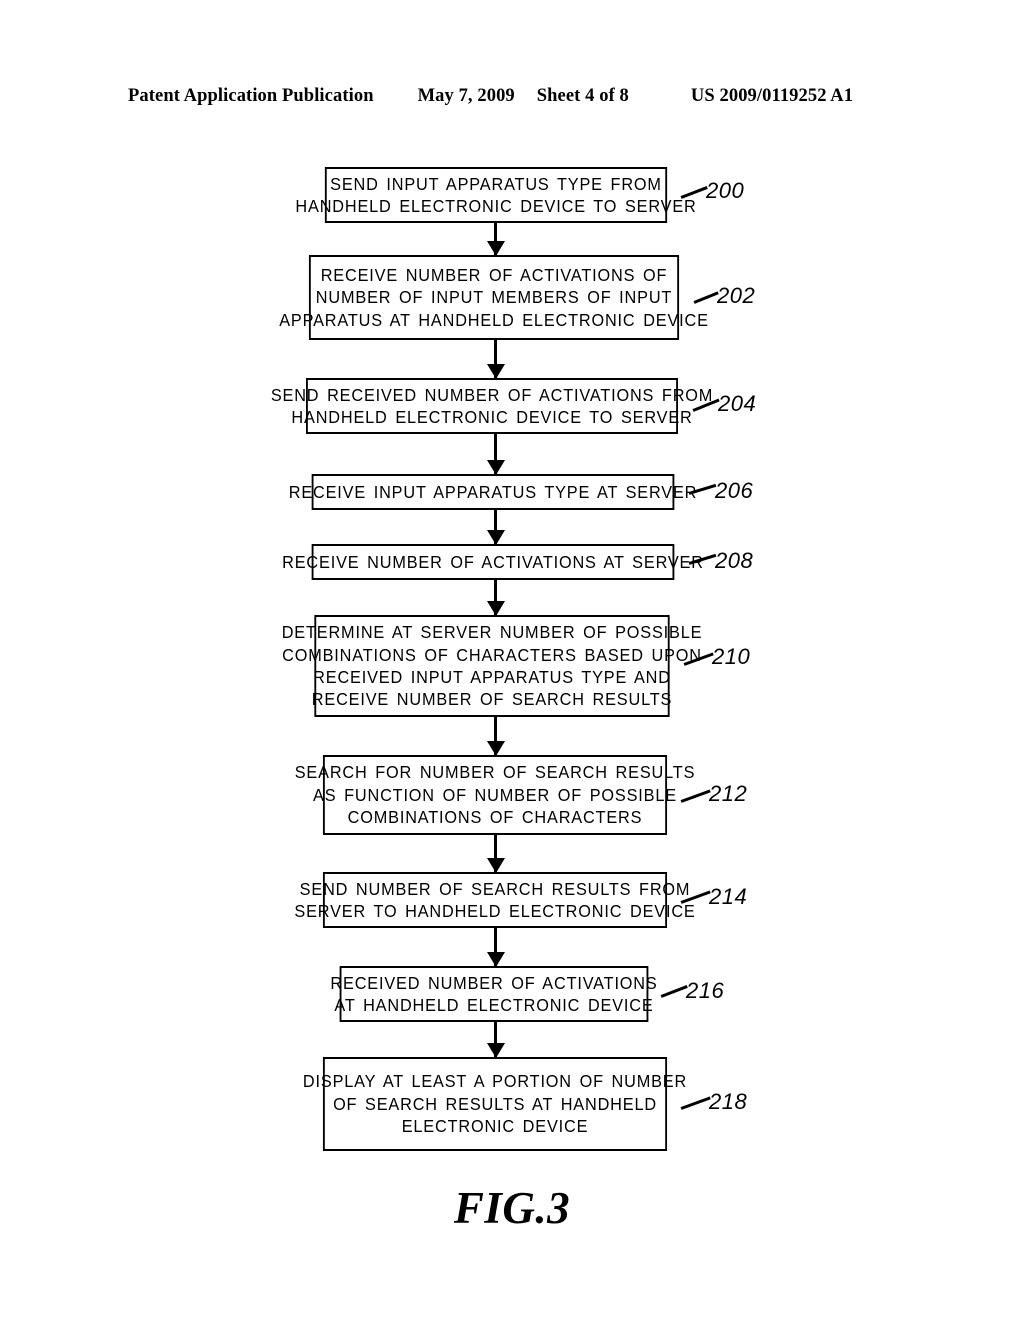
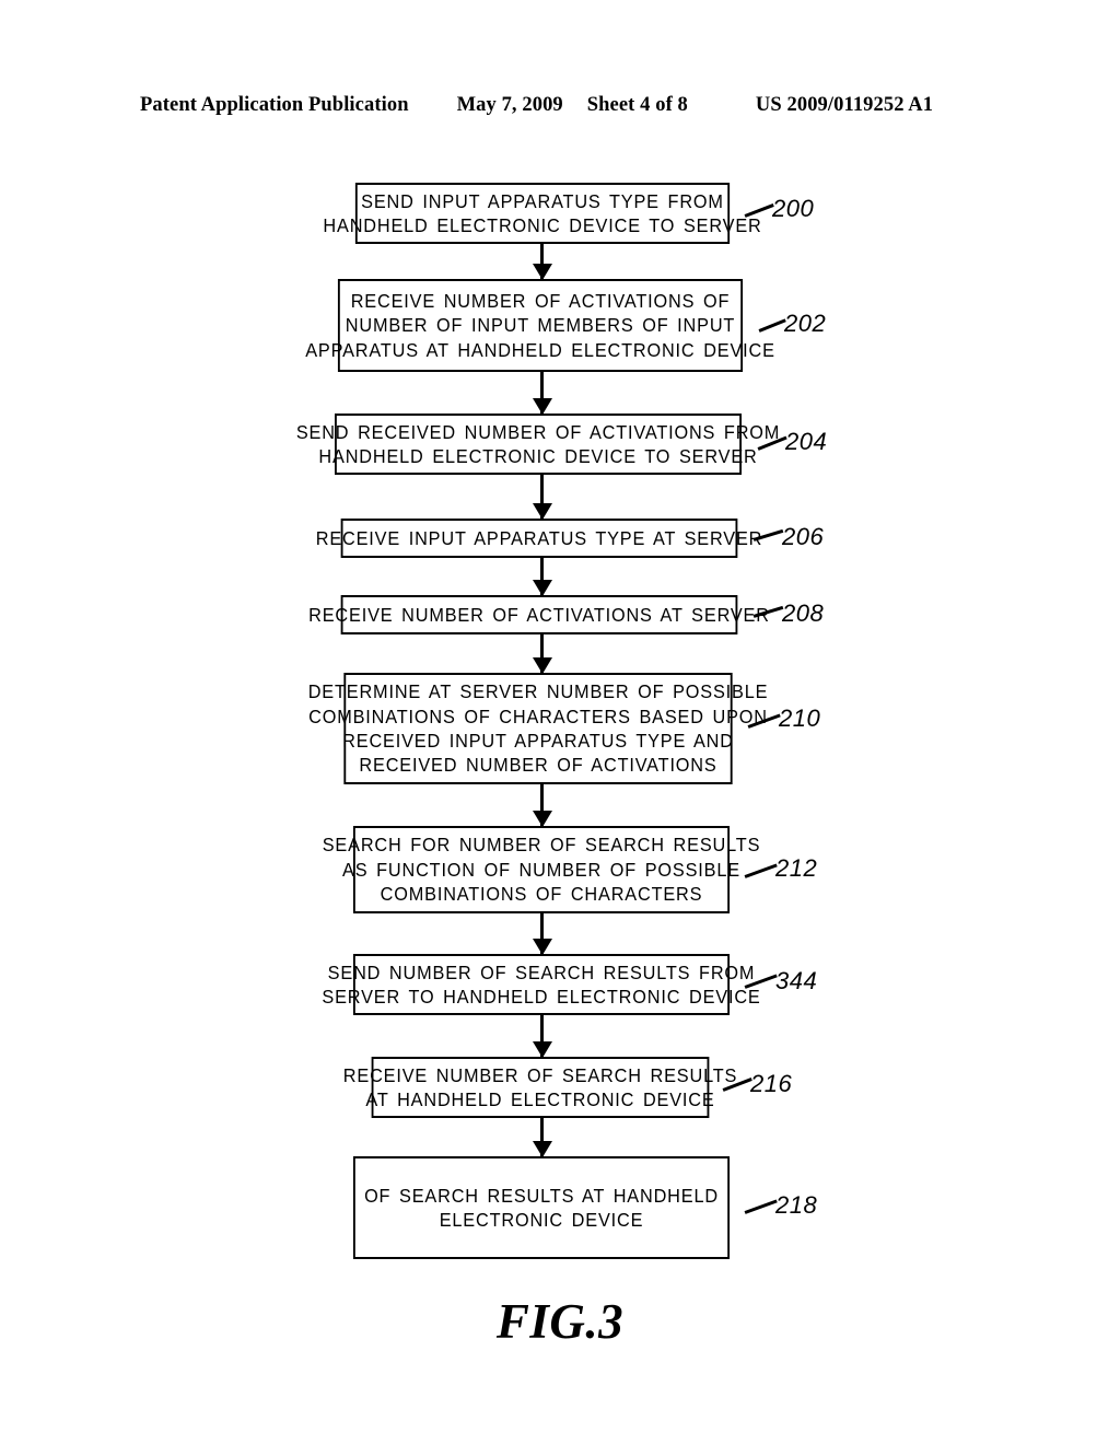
  Patent Application Publication
  May 7, 2009
  Sheet 4 of 8
  US 2009/0119252 A1
  SEND INPUT APPARATUS TYPE FROM
  HANDHELD ELECTRONIC DEVICE TO SERVER
  RECEIVE NUMBER OF ACTIVATIONS OF
  NUMBER OF INPUT MEMBERS OF INPUT
  APPARATUS AT HANDHELD ELECTRONIC DEVICE
  SEND RECEIVED NUMBER OF ACTIVATIONS FROM
  HANDHELD ELECTRONIC DEVICE TO SERVER
  RECEIVE INPUT APPARATUS TYPE AT SERVE
  RECEIVE NUMBER OF ACTIVATIONS AT SERVE
  DETERMINE AT SERVER NUMBER OF POSSIBLE
  COMBINATIONS OF CHARACTERS BASED UPON
  RECEIVED INPUT APPARATUS TYPE AND
- RECEIVE NUMBER OF SEARCH RESULTS
+ RECEIVED NUMBER OF ACTIVATIONS
  SEARCH FOR NUMBER OF SEARCH RESULTS
  AS FUNCTION OF NUMBER OF POSSIBLE
  COMBINATIONS OF CHARACTERS
  SEND NUMBER OF SEARCH RESULTS FROM
  SERVER TO HANDHELD ELECTRONIC DEVICE
- RECEIVED NUMBER OF ACTIVATIONS
+ RECEIVE NUMBER OF SEARCH RESULTS
  AT HANDHELD ELECTRONIC DEVICE
- DISPLAY AT LEAST A PORTION OF NUMBER
  OF SEARCH RESULTS AT HANDHELD
  ELECTRONIC DEVICE
  200
  202
  204
  206
  208
  210
  212
- 214
+ 344
  216
  218
  FIG.3
